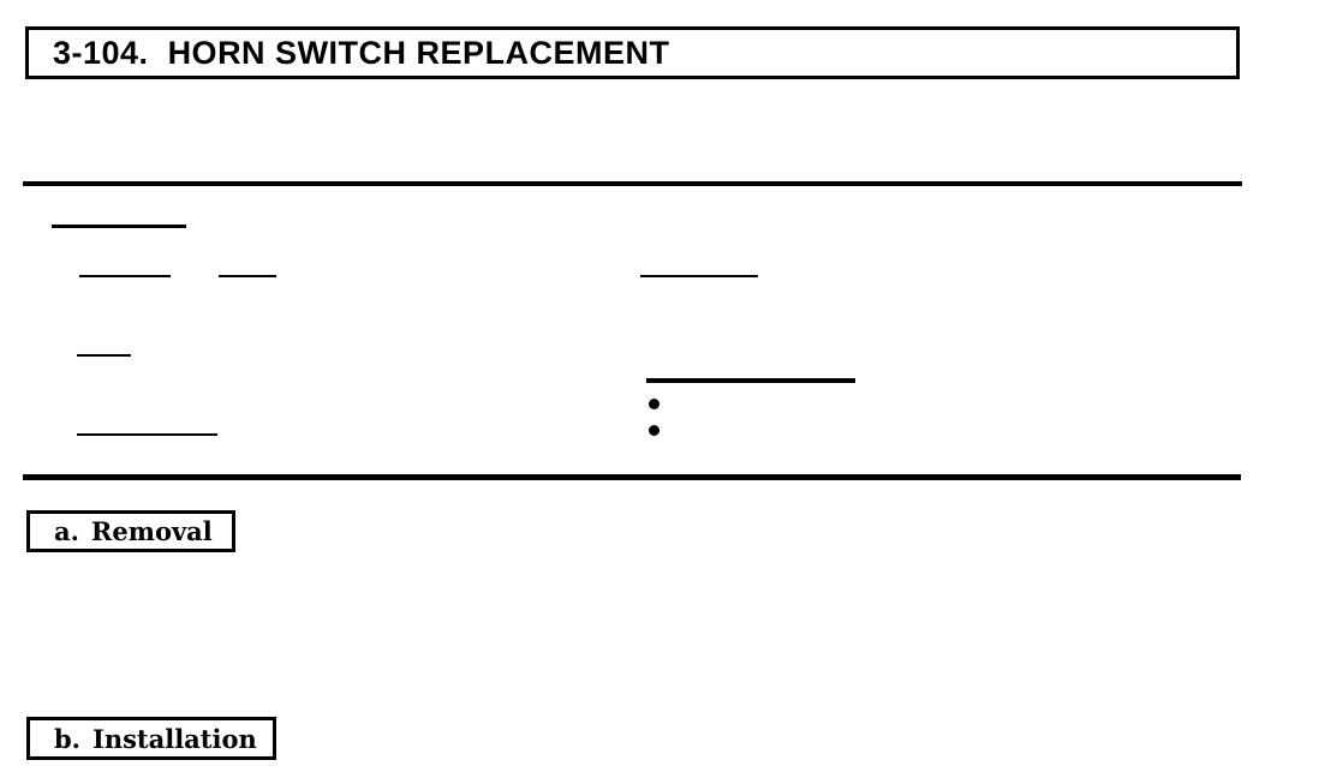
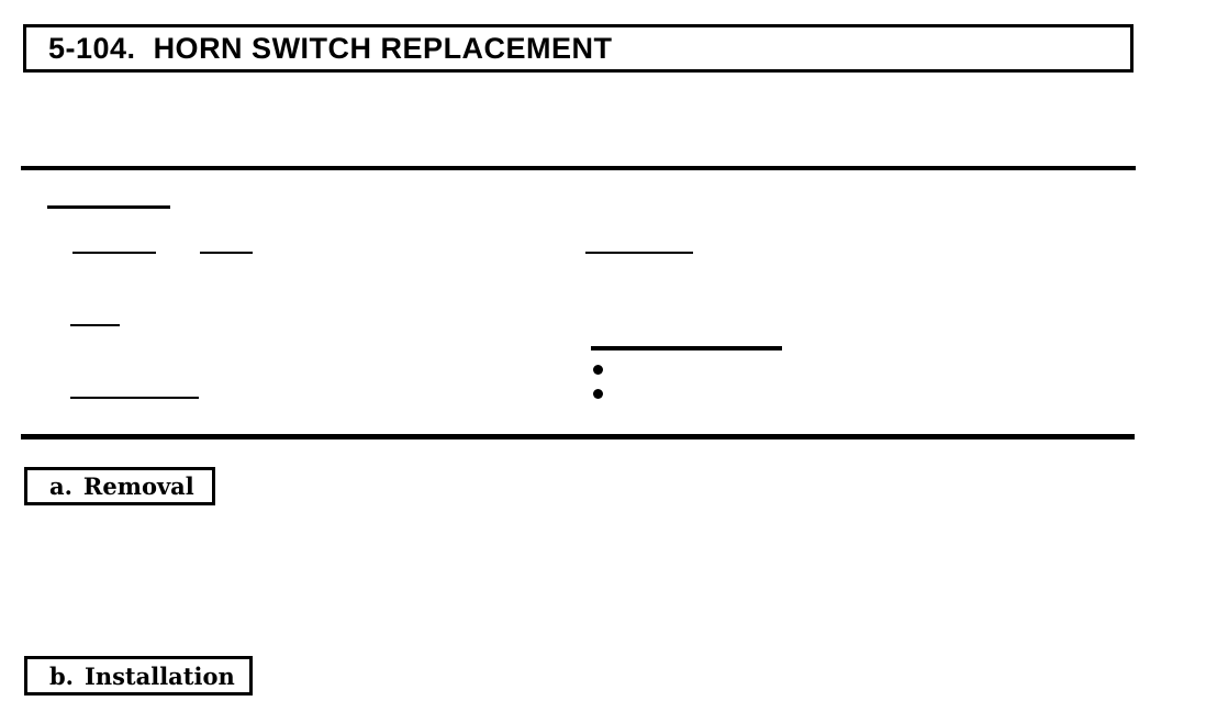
- 3-104.
+ 5-104.
  HORN SWITCH REPLACEMENT
  a.
  Removal
  b.
  Installation
